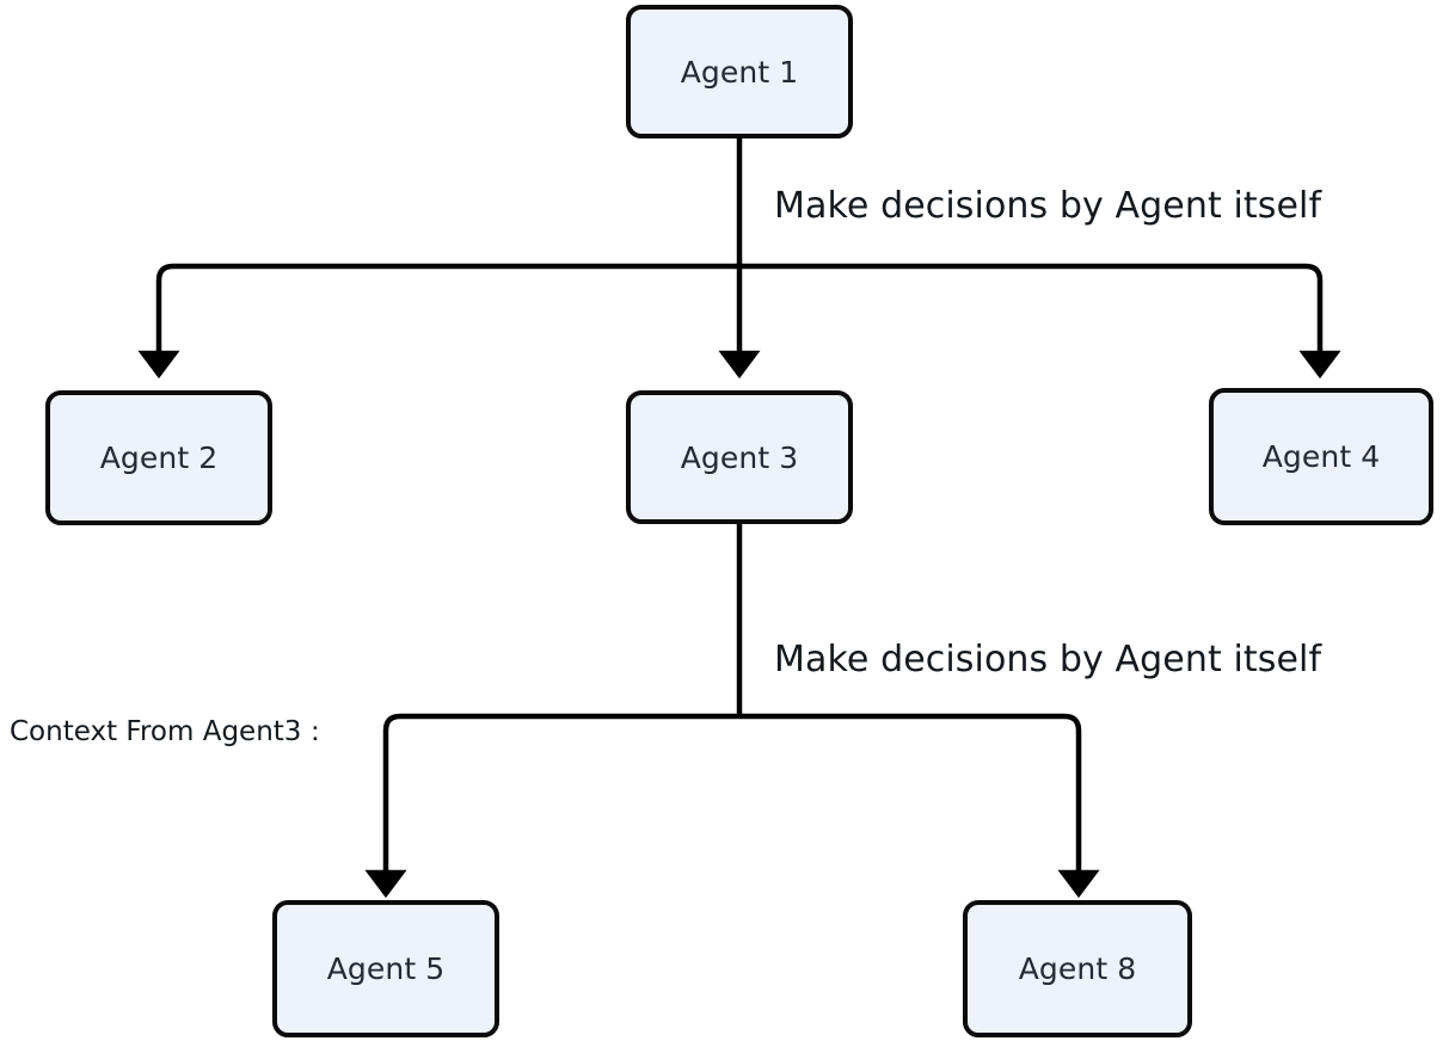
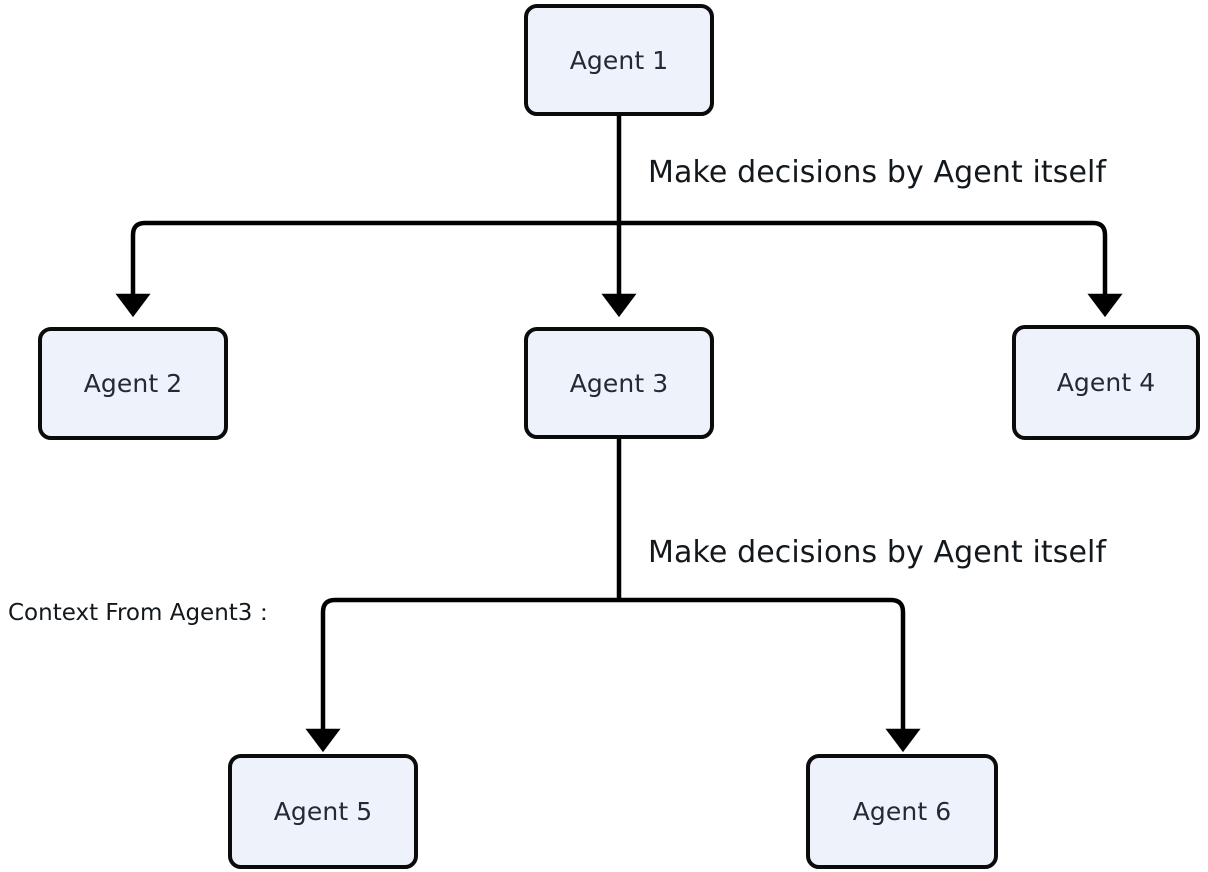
  Agent 1
  Agent 2
  Agent 3
  Agent 4
  Agent 5
- Agent 8
+ Agent 6
  Make decisions by Agent itself
  Make decisions by Agent itself
  Context From Agent3：
